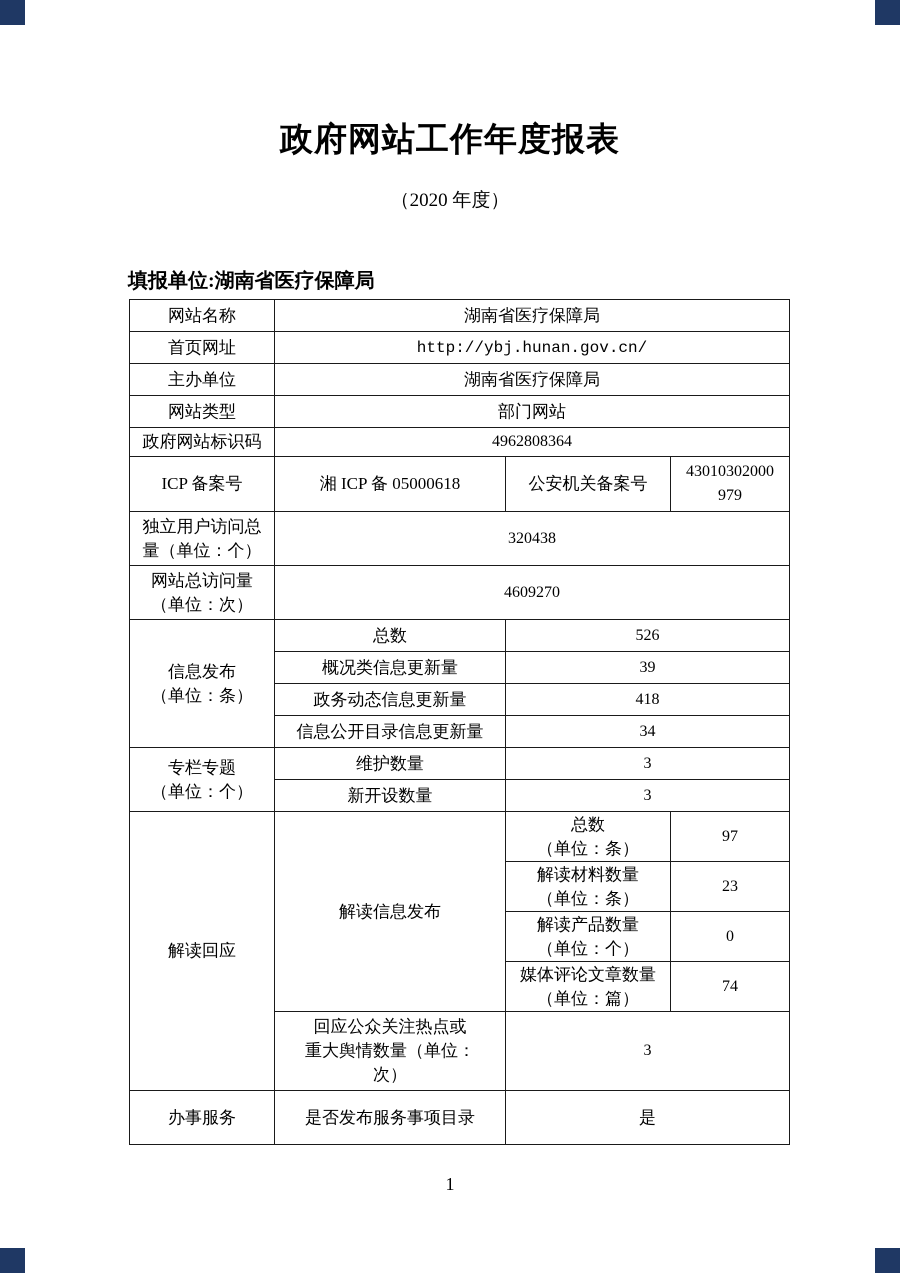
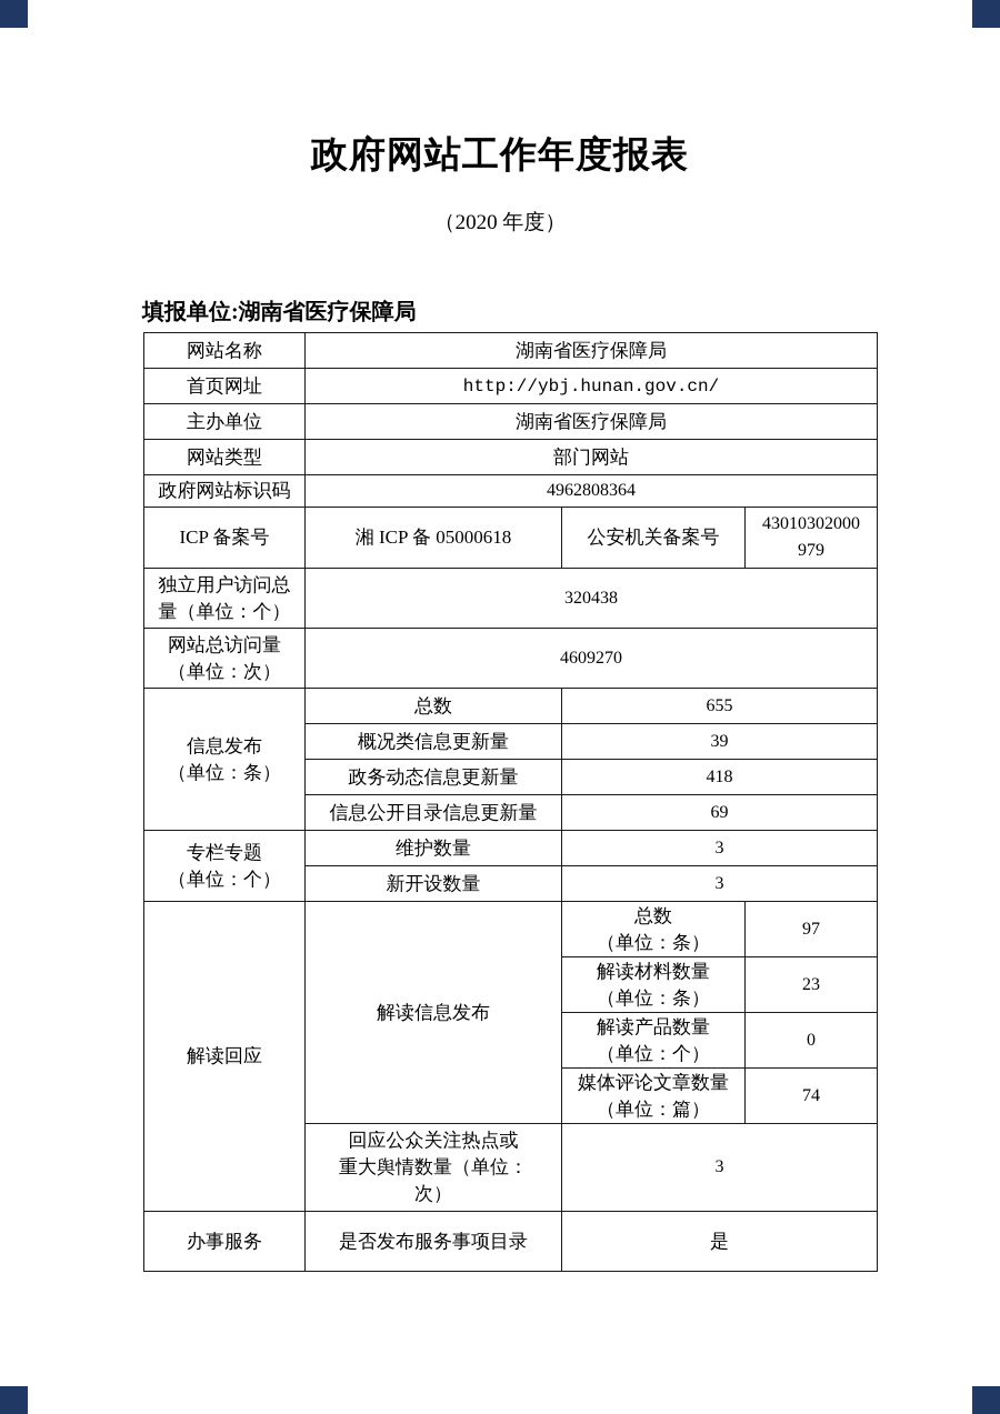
  政府网站工作年度报表
  （2020 年度）
  填报单位:湖南省医疗保障局
  网站名称	湖南省医疗保障局
  首页网址	http://ybj.hunan.gov.cn/
  主办单位	湖南省医疗保障局
  网站类型	部门网站
  政府网站标识码	4962808364
  ICP 备案号	湘 ICP 备 05000618	公安机关备案号	43010302000 979
  独立用户访问总 量（单位：个）	320438
  网站总访问量 （单位：次）	4609270
- 信息发布 （单位：条）	总数	526
+ 信息发布 （单位：条）	总数	655
  概况类信息更新量	39
  政务动态信息更新量	418
- 信息公开目录信息更新量	34
+ 信息公开目录信息更新量	69
  专栏专题 （单位：个）	维护数量	3
  新开设数量	3
  解读回应	解读信息发布	总数 （单位：条）	97
  解读材料数量 （单位：条）	23
  解读产品数量 （单位：个）	0
  媒体评论文章数量 （单位：篇）	74
  回应公众关注热点或 重大舆情数量（单位： 次）	3
  办事服务	是否发布服务事项目录	是
- 1
